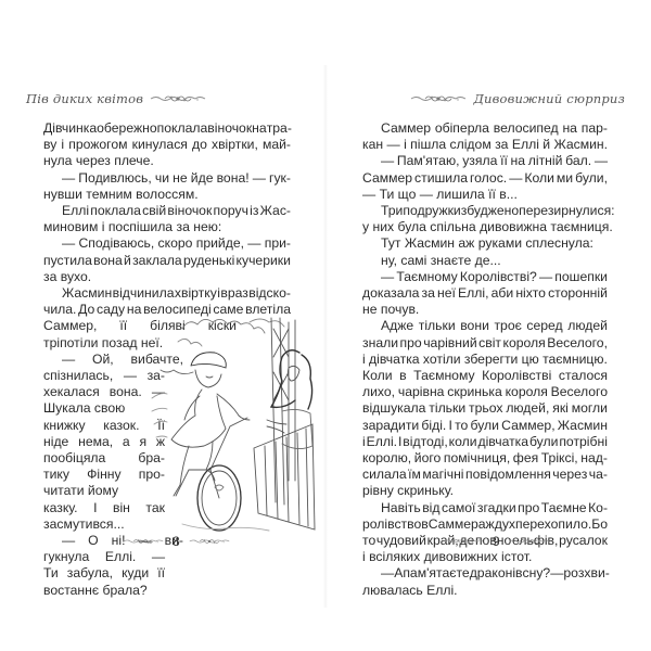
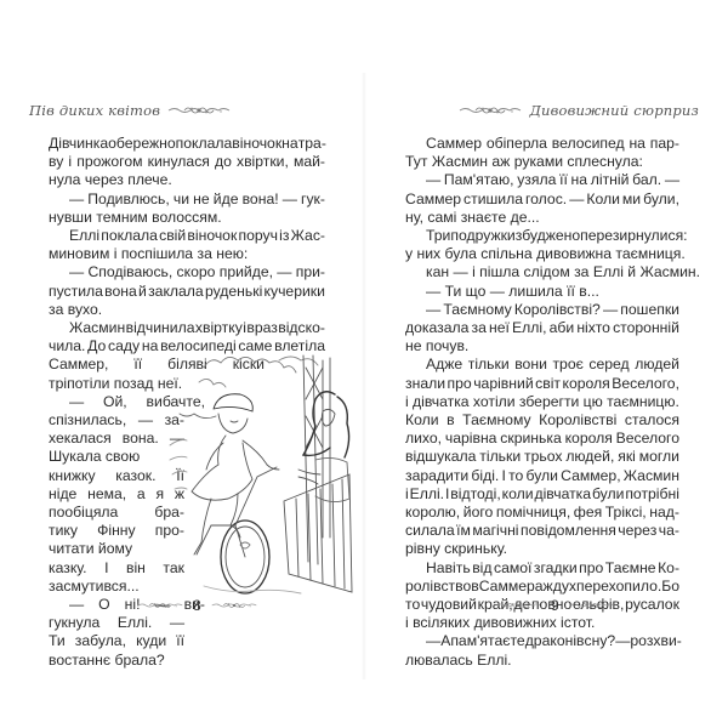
  Пів диких квітов
  Дівчинка
  обережно
  поклала
  віночок
  на
  тра-
  ву
  і
  прожогом
  кинулася
  до
  хвіртки,
  май-
  нула через плече.
  —
  Подивлюсь,
  чи
  не
  йде
  вона!
  —
  гук-
  нувши темним волоссям.
  Еллі
  поклала
  свій
  віночок
  поруч
  із
  Жас-
  миновим і поспішила за нею:
  —
  Сподіваюсь,
  скоро
  прийде,
  —
  при-
  пустила
  вона
  й
  заклала
  руденькі
  кучерики
  за вухо.
  Жасмин
  відчинила
  хвіртку
  і
  враз
  відско-
  чила.
  До
  саду
  на
  велосипеді
  саме
  влетіла
  Саммер,
  її
  біляв
  кіски
  тріпотіли позад неї.
  —
  Ой,
  вибачте,
  спізнилась,
  —
  за-
  хекалася
  вона.
  —
  Шукала свою
  книжку
  казок.
  Її
  ніде
  нема,
  а
  я
  ж
  пообіцяла
  бра-
  тику
  Фінну
  про-
  читати йому
  казку.
  І
  він
  так
  засмутився...
  —
  О
  ні!
  —
  ви-
  гукнула
  Еллі.
  —
  Ти
  забула,
  куди
  її
  востаннє брала?
  8
  Дивовижний сюрприз
  Саммер
  обіперла
  велосипед
  на
  пар-
- кан — і пішла слідом за Еллі й Жасмин.
+ Тут Жасмин аж руками сплеснула:
  —
  Пам'ятаю,
  узяла
  її
  на
  літній
  бал.
  —
  Саммер
  стишила
  голос.
  —
  Коли
  ми
  були,
- — Ти що — лишила її в...
+ ну, самі знаєте де...
  Три
  подружки
  збуджено
  перезирнулися:
  у них була спільна дивовижна таємниця.
- Тут Жасмин аж руками сплеснула:
+ кан — і пішла слідом за Еллі й Жасмин.
- ну, самі знаєте де...
+ — Ти що — лишила її в...
  —
  Таємному
  Королівстві?
  —
  пошепки
  доказала
  за
  неї
  Еллі,
  аби
  ніхто
  сторонній
  не почув.
  Адже
  тільки
  вони
  троє
  серед
  людей
  знали
  про
  чарівний
  світ
  короля
  Веселого,
  і
  дівчатка
  хотіли
  зберегти
  цю
  таємницю.
  Коли
  в
  Таємному
  Королівстві
  сталося
  лихо,
  чарівна
  скринька
  короля
  Веселого
  відшукала
  тільки
  трьох
  людей,
  які
  могли
  зарадити
  біді.
  І
  то
  були
  Саммер,
  Жасмин
  і
  Еллі.
  І
  відтоді,
  коли
  дівчатка
  були
  потрібні
  королю,
  його
  помічниця,
  фея
  Тріксі,
  над-
  силала
  їм
  магічні
  повідомлення
  через
  ча-
  рівну скриньку.
  Навіть
  від
  самої
  згадки
  про
  Таємне
  Ко-
  ролівство
  в
  Саммер
  аж
  дух
  перехопило.
  Бо
  то
  чудовий
  край,
  овно
  русалок
  і всіляких дивовижних істот.
  —
  А
  пам'ятаєте
  драконів
  сну?
  —
  розхви-
  лювалась Еллі.
  9
